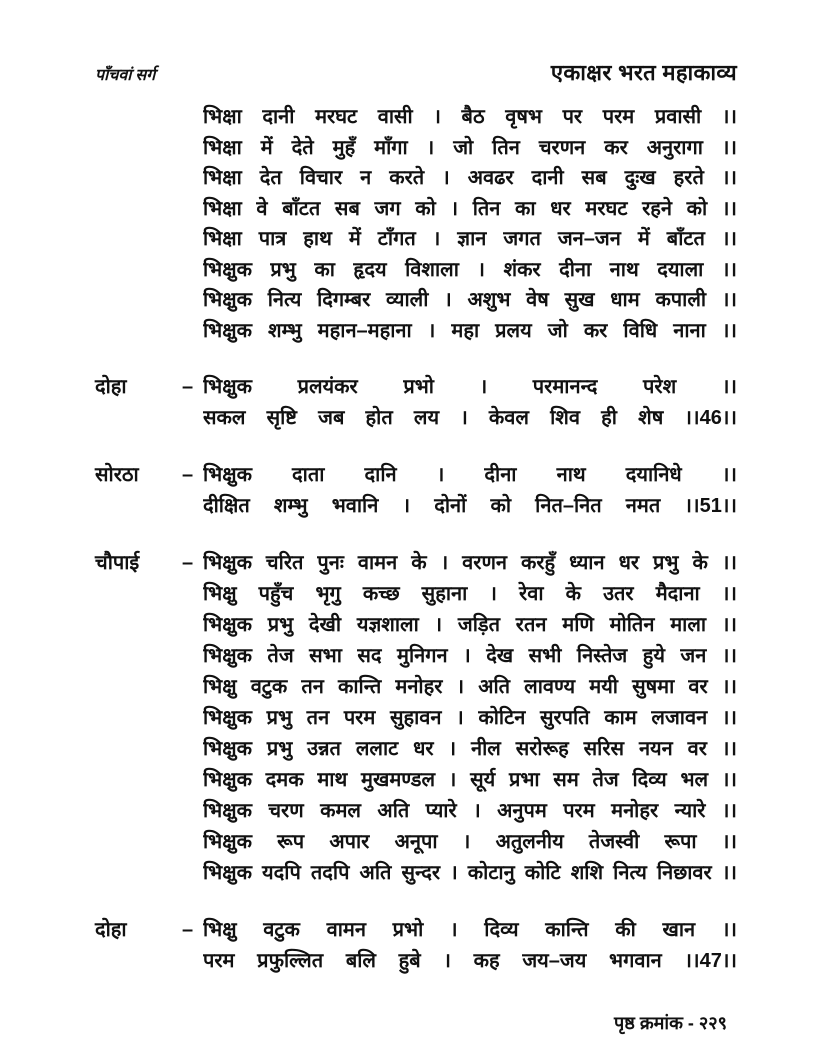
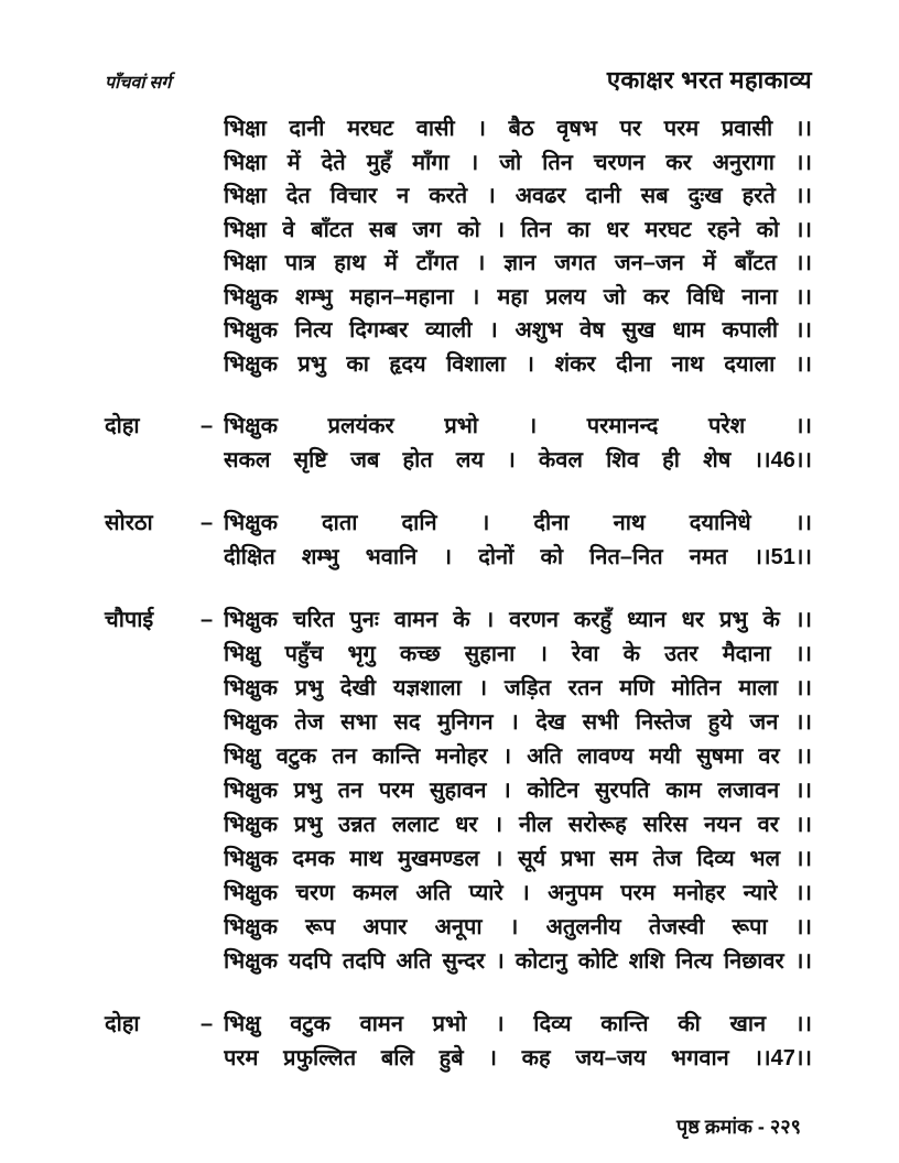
  पाँचवां सर्ग
  एकाक्षर भरत महाकाव्य
  भिक्षा दानी मरघट वासी । बैठ वृषभ पर परम प्रवासी ।।
  भिक्षा में देते मुहँ माँगा । जो तिन चरणन कर अनुरागा ।।
  भिक्षा देत विचार न करते । अवढर दानी सब दुःख हरते ।।
  भिक्षा वे बाँटत सब जग को । तिन का धर मरघट रहने को ।।
  भिक्षा पात्र हाथ में टाँगत । ज्ञान जगत जन–जन में बाँटत ।।
- भिक्षुक प्रभु का हृदय विशाला । शंकर दीना नाथ दयाला ।।
+ भिक्षुक शम्भु महान–महाना । महा प्रलय जो कर विधि नाना ।।
  भिक्षुक नित्य दिगम्बर व्याली । अशुभ वेष सुख धाम कपाली ।।
- भिक्षुक शम्भु महान–महाना । महा प्रलय जो कर विधि नाना ।।
+ भिक्षुक प्रभु का हृदय विशाला । शंकर दीना नाथ दयाला ।।
  दोहा
  –
  भिक्षुक प्रलयंकर प्रभो । परमानन्द परेश ।।
  सकल सृष्टि जब होत लय । केवल शिव ही शेष ।।46।।
  सोरठा
  –
  भिक्षुक दाता दानि । दीना नाथ दयानिधे ।।
  दीक्षित शम्भु भवानि । दोनों को नित–नित नमत ।।51।।
  चौपाई
  –
  भिक्षुक चरित पुनः वामन के । वरणन करहुँ ध्यान धर प्रभु के ।।
  भिक्षु पहुँच भृगु कच्छ सुहाना । रेवा के उतर मैदाना ।।
  भिक्षुक प्रभु देखी यज्ञशाला । जड़ित रतन मणि मोतिन माला ।।
  भिक्षुक तेज सभा सद मुनिगन । देख सभी निस्तेज हुये जन ।।
  भिक्षु वटुक तन कान्ति मनोहर । अति लावण्य मयी सुषमा वर ।।
  भिक्षुक प्रभु तन परम सुहावन । कोटिन सुरपति काम लजावन ।।
  भिक्षुक प्रभु उन्नत ललाट धर । नील सरोरूह सरिस नयन वर ।।
  भिक्षुक दमक माथ मुखमण्डल । सूर्य प्रभा सम तेज दिव्य भल ।।
  भिक्षुक चरण कमल अति प्यारे । अनुपम परम मनोहर न्यारे ।।
  भिक्षुक रूप अपार अनूपा । अतुलनीय तेजस्वी रूपा ।।
  भिक्षुक यदपि तदपि अति सुन्दर । कोटानु कोटि शशि नित्य निछावर ।।
  दोहा
  –
  भिक्षु वटुक वामन प्रभो । दिव्य कान्ति की खान ।।
  परम प्रफुल्लित बलि हुबे । कह जय–जय भगवान ।।47।।
  पृष्ठ क्रमांक - २२९
